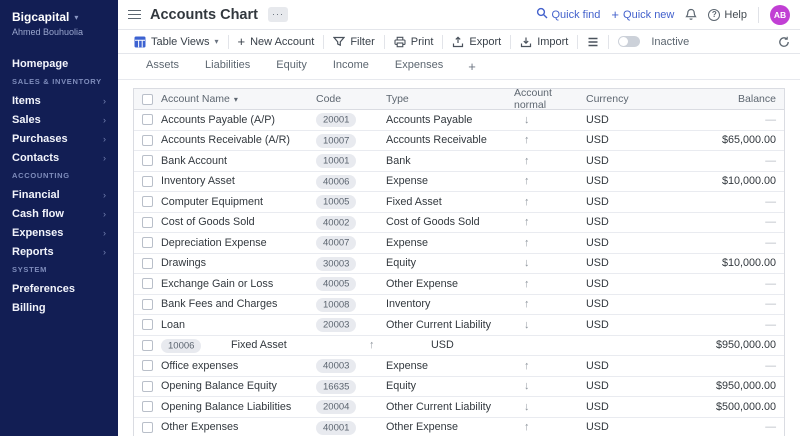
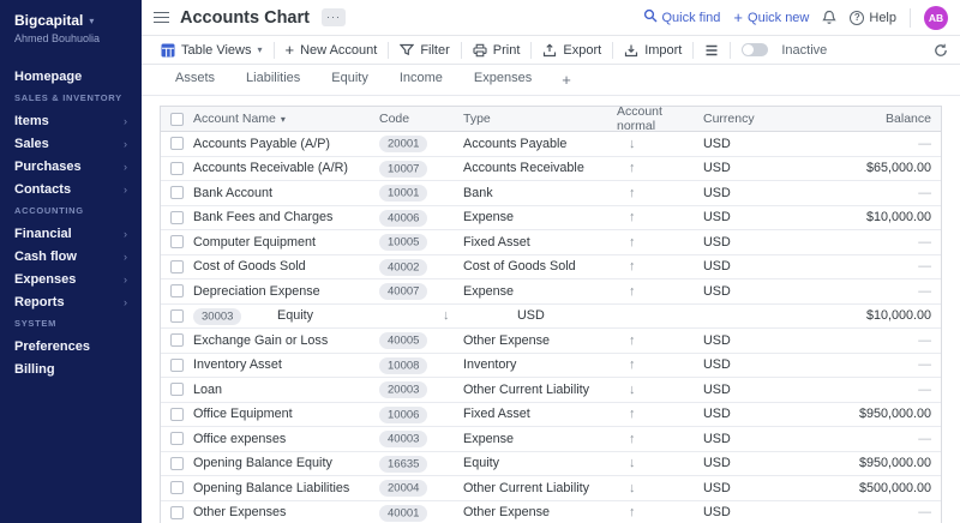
  Bigcapital
  ▾
  Ahmed Bouhuolia
  Homepage
  SALES & INVENTORY
  Items
  ›
  Sales
  ›
  Purchases
  ›
  Contacts
  ›
  ACCOUNTING
  Financial
  ›
  Cash flow
  ›
  Expenses
  ›
  Reports
  ›
  SYSTEM
  Preferences
  Billing
  Accounts Chart
  ···
  Quick find
  +
  Quick new
  ?
  Help
  AB
  Table Views
  ▾
  +
  New Account
  Filter
  Print
  Export
  Import
  Inactive
  Assets
  Liabilities
  Equity
  Income
  Expenses
  +
  Account Name ▾
  Code
  Type
  Account normal
  Currency
  Balance
  Accounts Payable (A/P)
  20001
  Accounts Payable
  ↓
  USD
  —
  Accounts Receivable (A/R)
  10007
  Accounts Receivable
  ↑
  USD
  $65,000.00
  Bank Account
  10001
  Bank
  ↑
  USD
  —
- Inventory Asset
+ Bank Fees and Charges
  40006
  Expense
  ↑
  USD
  $10,000.00
  Computer Equipment
  10005
  Fixed Asset
  ↑
  USD
  —
  Cost of Goods Sold
  40002
  Cost of Goods Sold
  ↑
  USD
  —
  Depreciation Expense
  40007
  Expense
  ↑
  USD
  —
- Drawings
  30003
  Equity
  ↓
  USD
  $10,000.00
  Exchange Gain or Loss
  40005
  Other Expense
  ↑
  USD
  —
- Bank Fees and Charges
+ Inventory Asset
  10008
  Inventory
  ↑
  USD
  —
  Loan
  20003
  Other Current Liability
  ↓
  USD
  —
+ Office Equipment
  10006
  Fixed Asset
  ↑
  USD
  $950,000.00
  Office expenses
  40003
  Expense
  ↑
  USD
  —
  Opening Balance Equity
  16635
  Equity
  ↓
  USD
  $950,000.00
  Opening Balance Liabilities
  20004
  Other Current Liability
  ↓
  USD
  $500,000.00
  Other Expenses
  40001
  Other Expense
  ↑
  USD
  —
